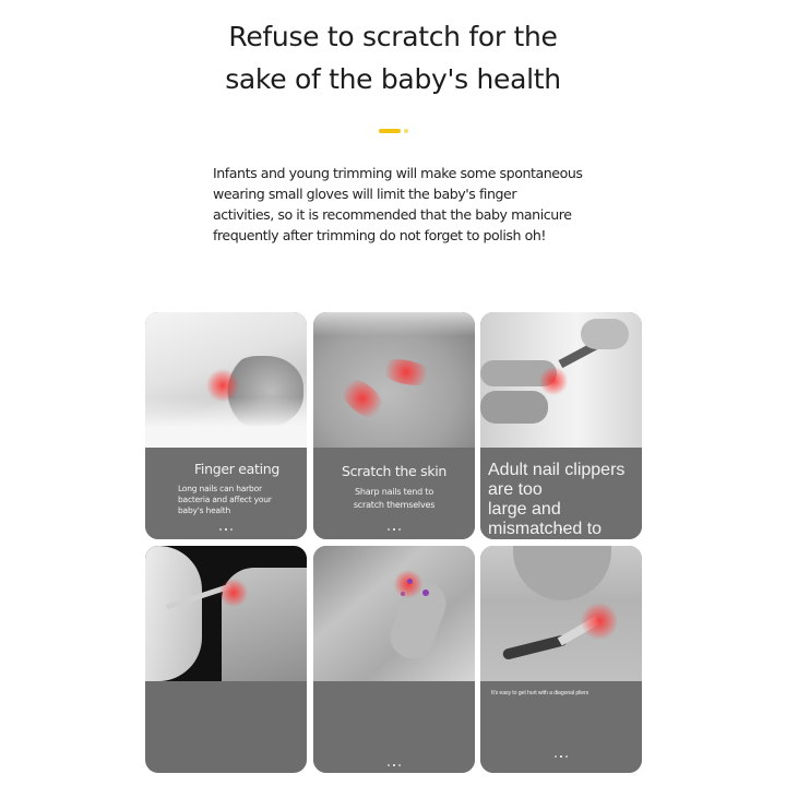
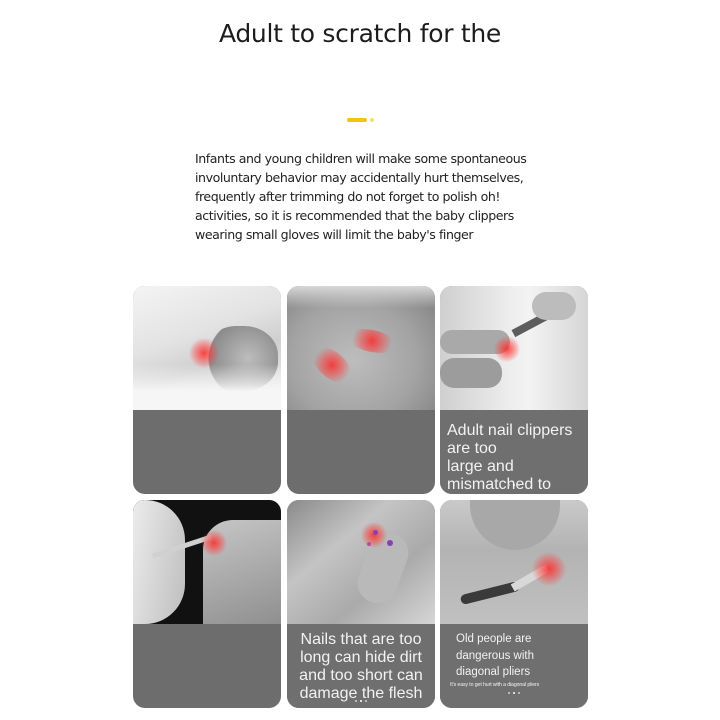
- Refuse to scratch for the
+ Adult to scratch for the
- sake of the baby's health
- Infants and young trimming will make some spontaneous
+ Infants and young children will make some spontaneous
+ involuntary behavior may accidentally hurt themselves,
- wearing small gloves will limit the baby's finger
+ frequently after trimming do not forget to polish oh!
- activities, so it is recommended that the baby manicure
+ activities, so it is recommended that the baby clippers
- frequently after trimming do not forget to polish oh!
+ wearing small gloves will limit the baby's finger
- Finger eating
- Long nails can harbor
- bacteria and affect your
- baby's health
- Scratch the skin
- Sharp nails tend to
- scratch themselves
  Adult nail clippers are too
  large and mismatchd to
+ Nails that are too
+ long can hide dirt
+ and too short can
+ damage the flesh
+ Old people are
+ dangerous with
+ diagonal pliers
